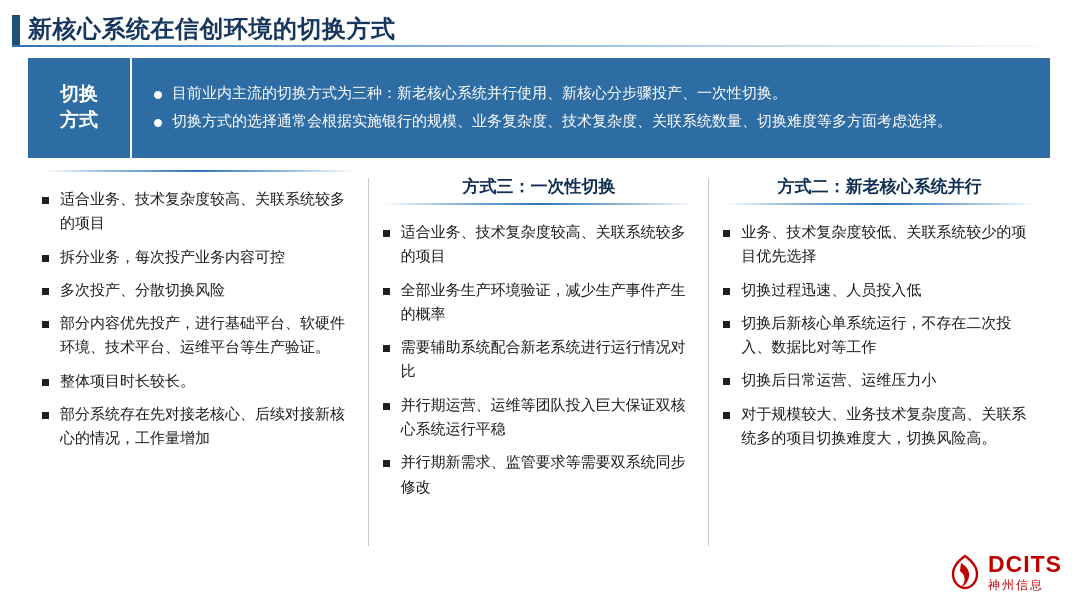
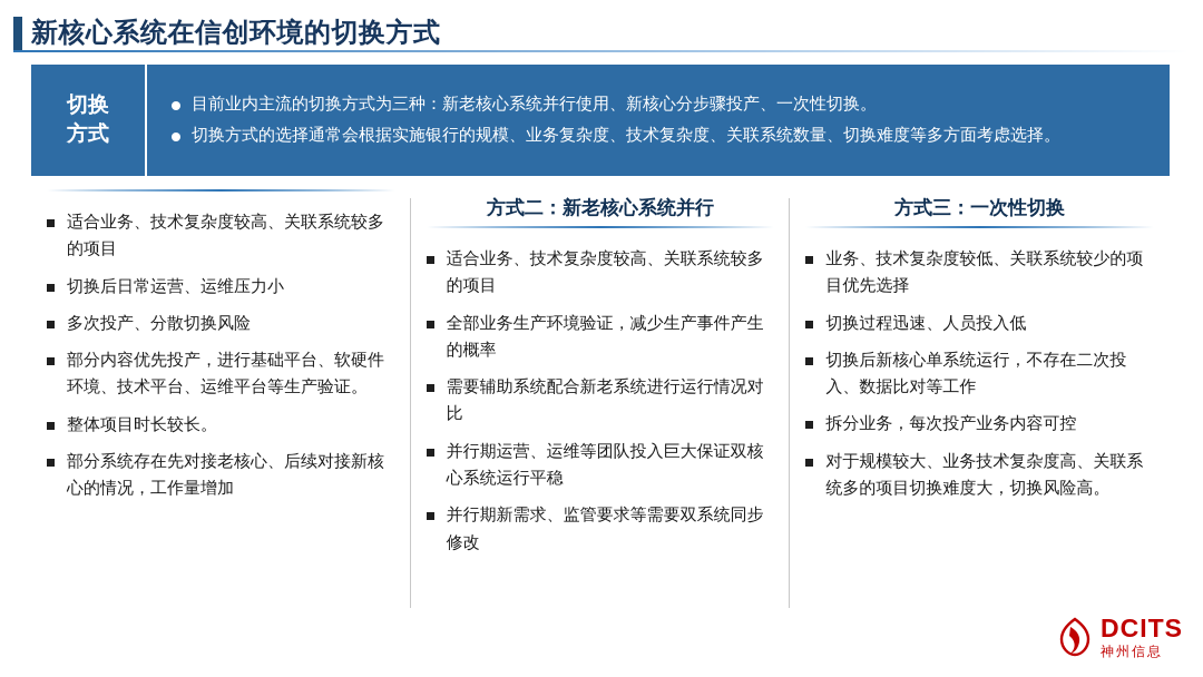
  新核心系统在信创环境的切换方式
  切换
  方式
  目前业内主流的切换方式为三种：新老核心系统并行使用、新核心分步骤投产、一次性切换。
  切换方式的选择通常会根据实施银行的规模、业务复杂度、技术复杂度、关联系统数量、切换难度等多方面考虑选择。
  适合业务、技术复杂度较高、关联系统较多的项目
- 拆分业务，每次投产业务内容可控
+ 切换后日常运营、运维压力小
  多次投产、分散切换风险
  部分内容优先投产，进行基础平台、软硬件环境、技术平台、运维平台等生产验证。
  整体项目时长较长。
  部分系统存在先对接老核心、后续对接新核心的情况，工作量增加
- 方式三：一次性切换
+ 方式二：新老核心系统并行
  适合业务、技术复杂度较高、关联系统较多的项目
  全部业务生产环境验证，减少生产事件产生的概率
  需要辅助系统配合新老系统进行运行情况对比
  并行期运营、运维等团队投入巨大保证双核心系统运行平稳
  并行期新需求、监管要求等需要双系统同步修改
- 方式二：新老核心系统并行
+ 方式三：一次性切换
  业务、技术复杂度较低、关联系统较少的项目优先选择
  切换过程迅速、人员投入低
  切换后新核心单系统运行，不存在二次投入、数据比对等工作
- 切换后日常运营、运维压力小
+ 拆分业务，每次投产业务内容可控
  对于规模较大、业务技术复杂度高、关联系统多的项目切换难度大，切换风险高。
  DCITS
  神州信息
